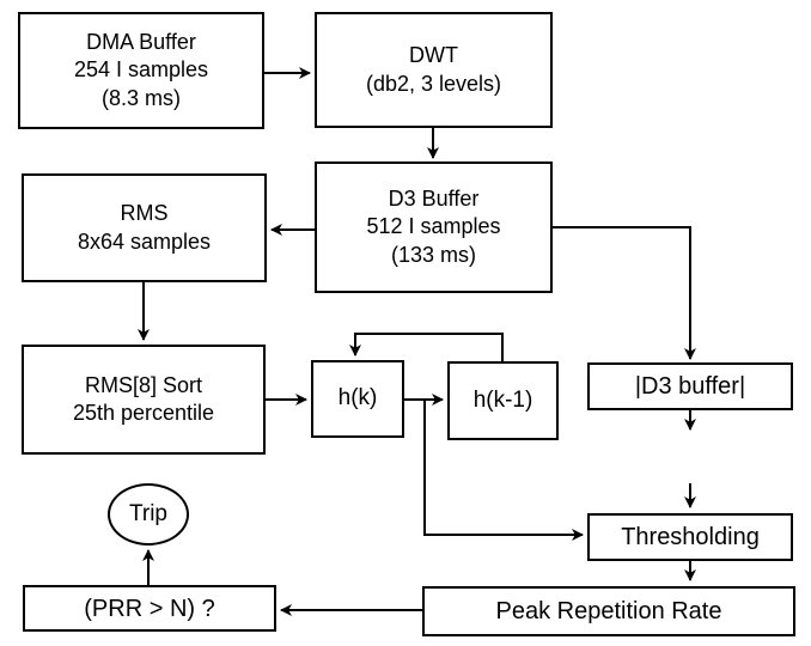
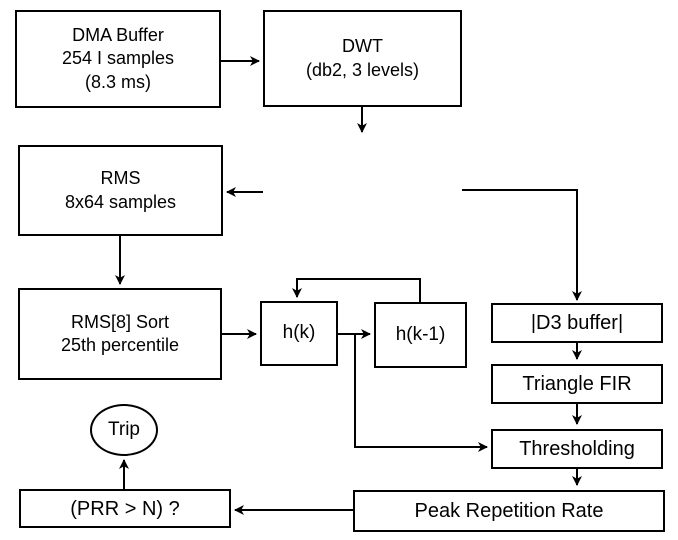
  DMA Buffer
  254 I samples
  (8.3 ms)
  DWT
  (db2, 3 levels)
- D3 Buffer
- 512 I samples
- (133 ms)
  RMS
  8x64 samples
  RMS[8] Sort
  25th percentile
  h(k)
  h(k-1)
  |D3 buffer|
+ Triangle FIR
  Thresholding
  Peak Repetition Rate
  (PRR > N) ?
  Trip
